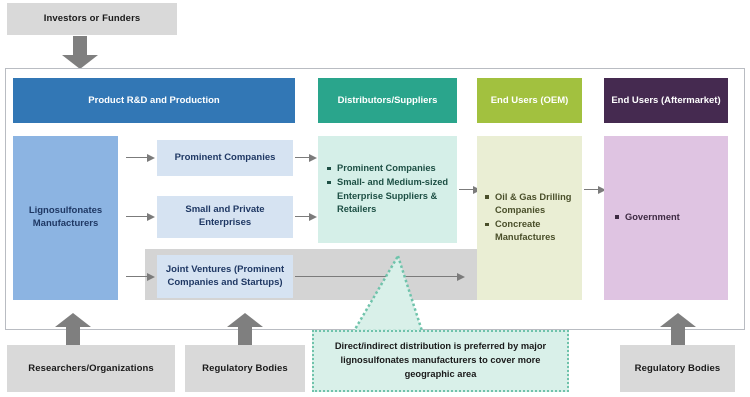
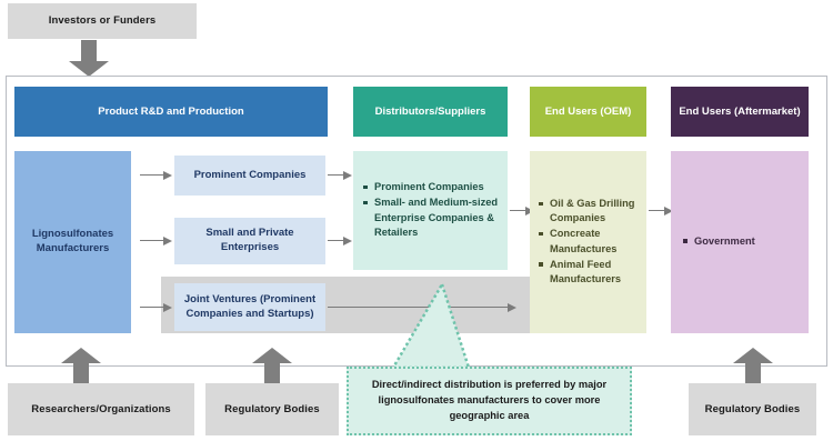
  Investors or Funders
  Product R&D and Production
  Distributors/Suppliers
  End Users (OEM)
  End Users (Aftermarket)
  Lignosulfonates Manufacturers
  Prominent Companies
  Small and Private Enterprises
  Joint Ventures (Prominent Companies and Startups)
  Prominent Companies
- Small- and Medium-sized Enterprise Suppliers & Retailers
+ Small- and Medium-sized Enterprise Companies & Retailers
  Oil & Gas Drilling Companies
  Concreate Manufactures
+ Animal Feed Manufacturers
  Government
  Researchers/Organizations
  Regulatory Bodies
  Regulatory Bodies
  Direct/indirect distribution is preferred by major lignosulfonates manufacturers to cover more geographic area
